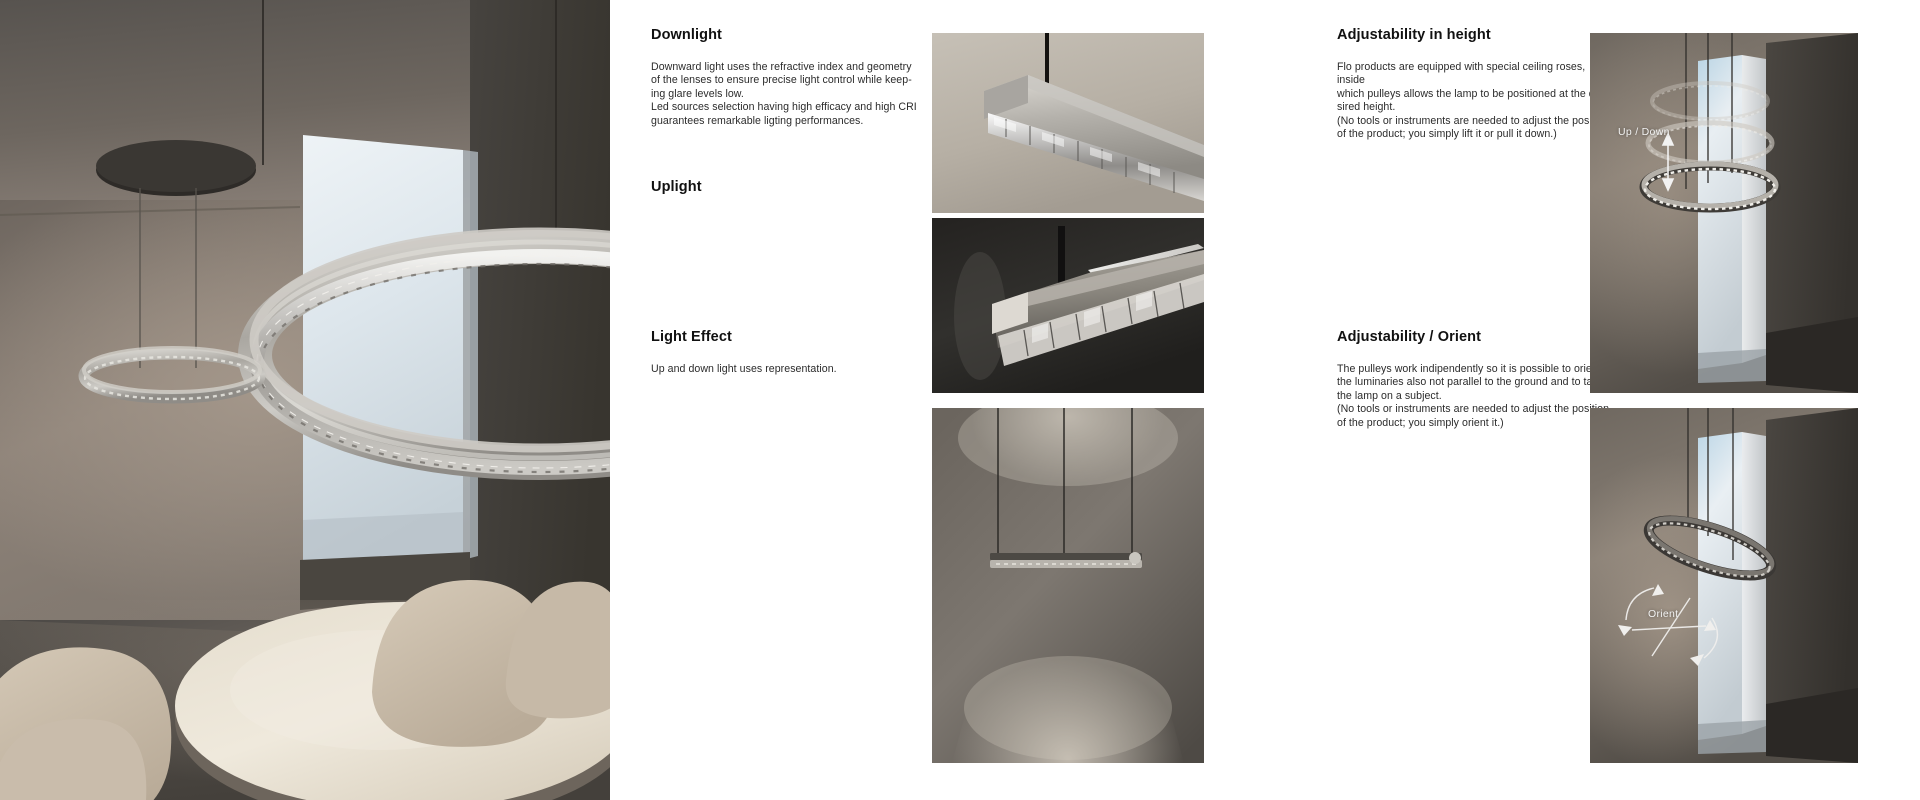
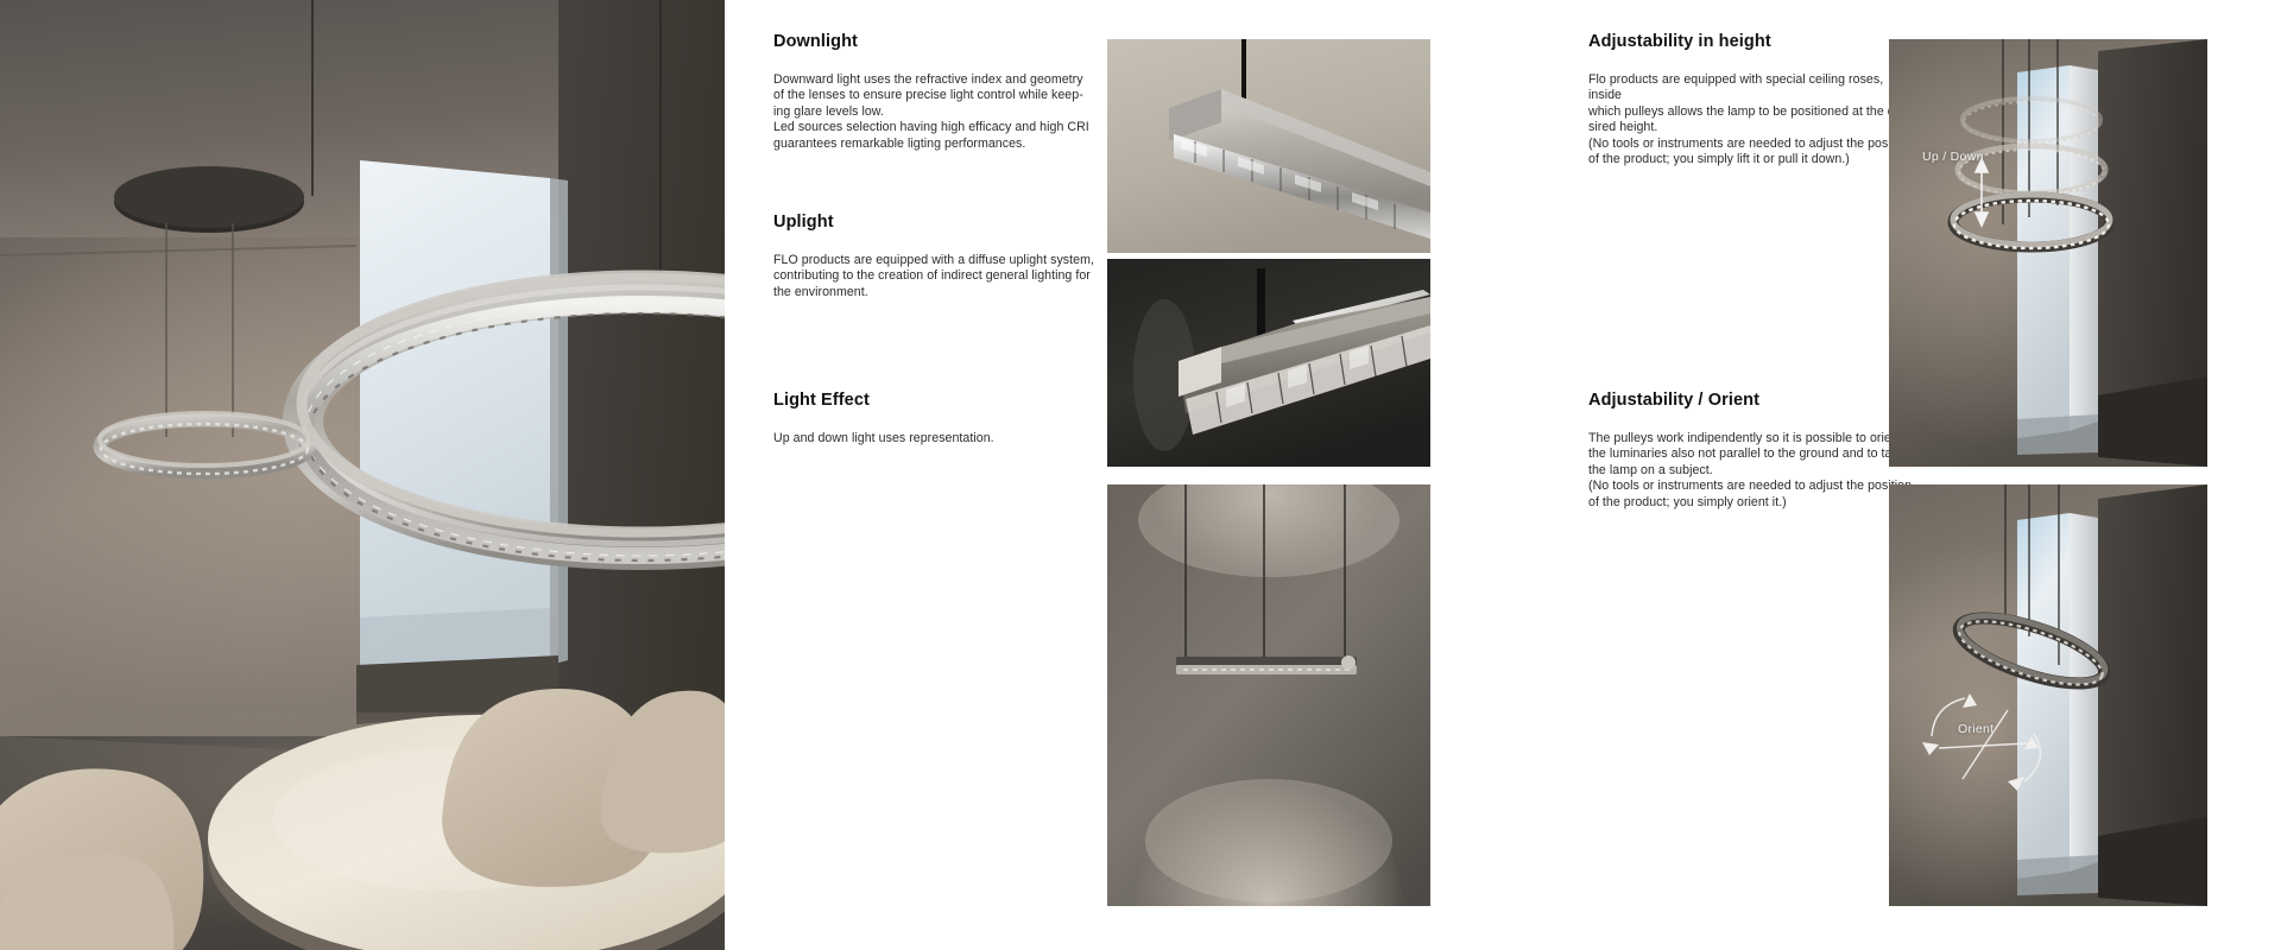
  Downlight
  Downward light uses the refractive index and geometry
  of the lenses to ensure precise light control while keep-
  ing glare levels low.
  Led sources selection having high efficacy and high CRI
  guarantees remarkable ligting performances.
  Uplight
+ FLO products are equipped with a diffuse uplight system,
+ contributing to the creation of indirect general lighting for
+ the environment.
  Light Effect
  Up and down light uses representation.
  Adjustability in height
  Flo products are equipped with special ceiling roses, inside
  which pulleys allows the lamp to be positioned at the
  sired height.
  (No tools or instruments are needed to adjust the pos
  of the product; you simply lift it or pull it down.)
  Adjustability / Orient
  The pulleys work indipendently so it is possible to orie
  the luminaries also not parallel to the ground and to t
  the lamp on a subject.
  (No tools or instruments are needed to adjust the pos
  of the product; you simply orient it.)
  Up / Down
  Orient
